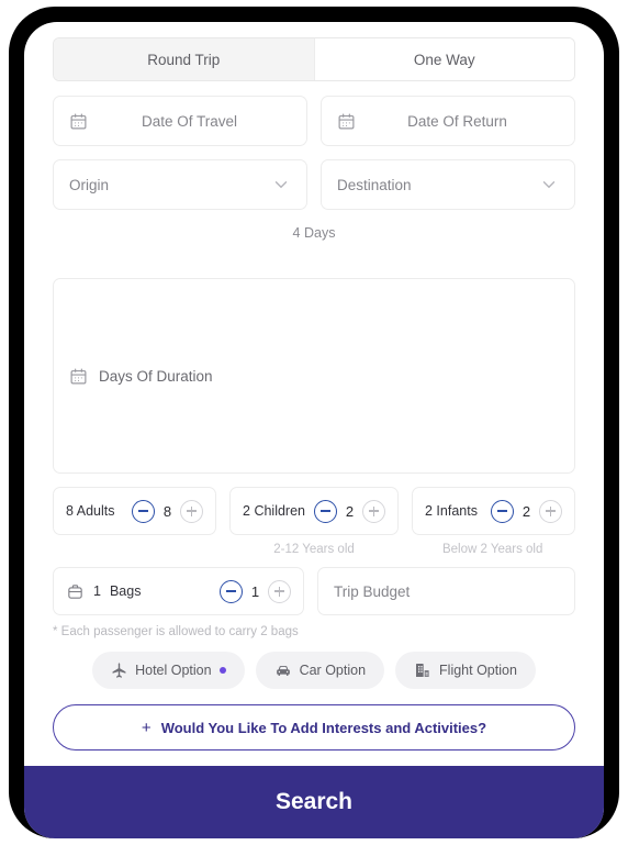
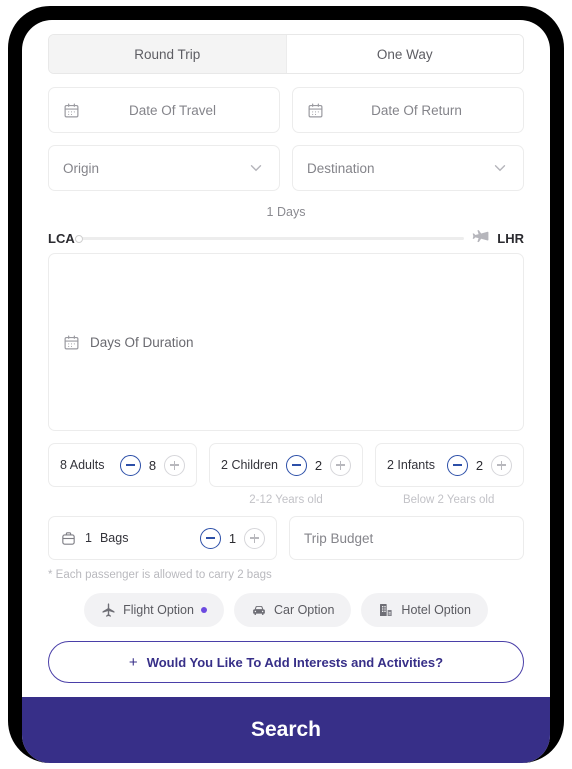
  Round Trip
  One Way
  Date Of Travel
  Date Of Return
  Origin
  Destination
- 4 Days
+ 1 Days
+ LCA
+ LHR
  Days Of Duration
  8 Adults
  8
  2 Children
  2
  2 Infants
  2
  2-12 Years old
  Below 2 Years old
  1
  Bags
  1
  Trip Budget
  * Each passenger is allowed to carry 2 bags
- Hotel Option
+ Flight Option
  Car Option
- Flight Option
+ Hotel Option
  +
  Would You Like To Add Interests and Activities?
  Search
